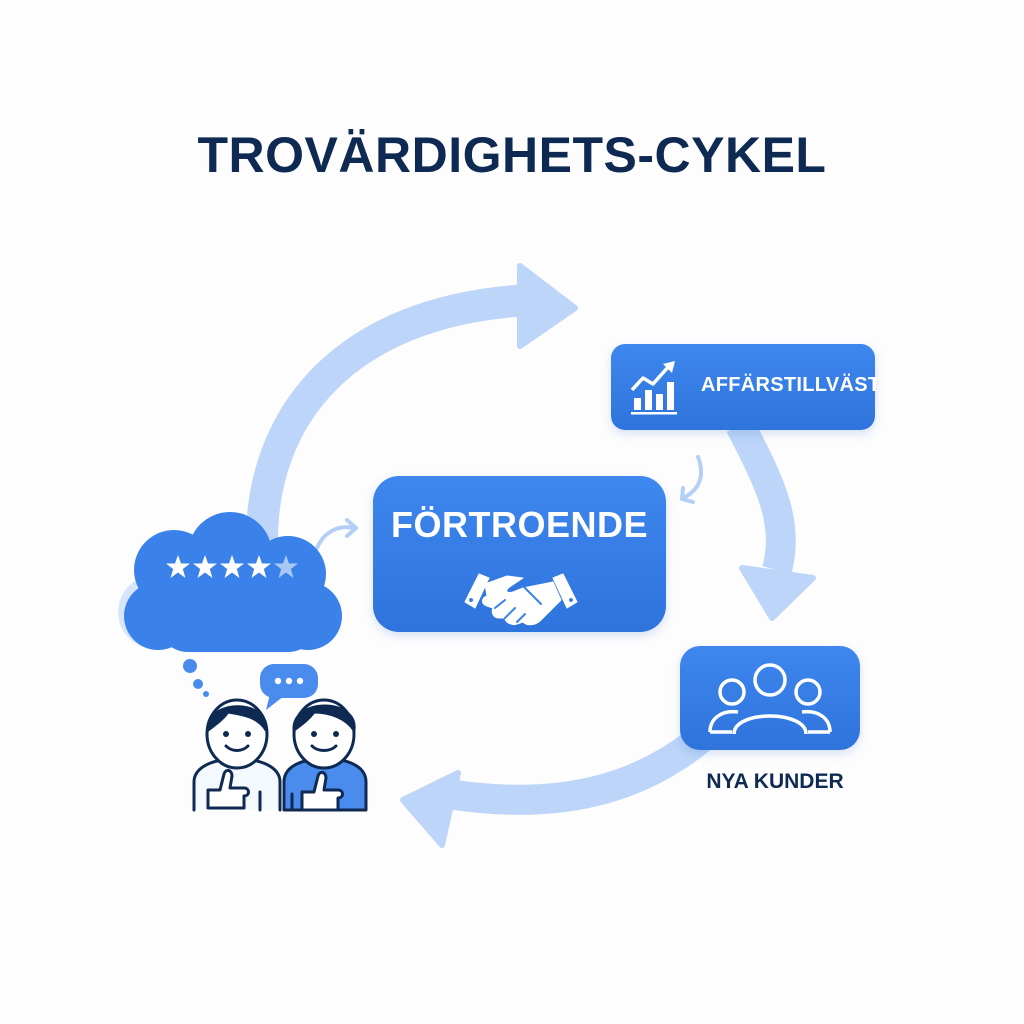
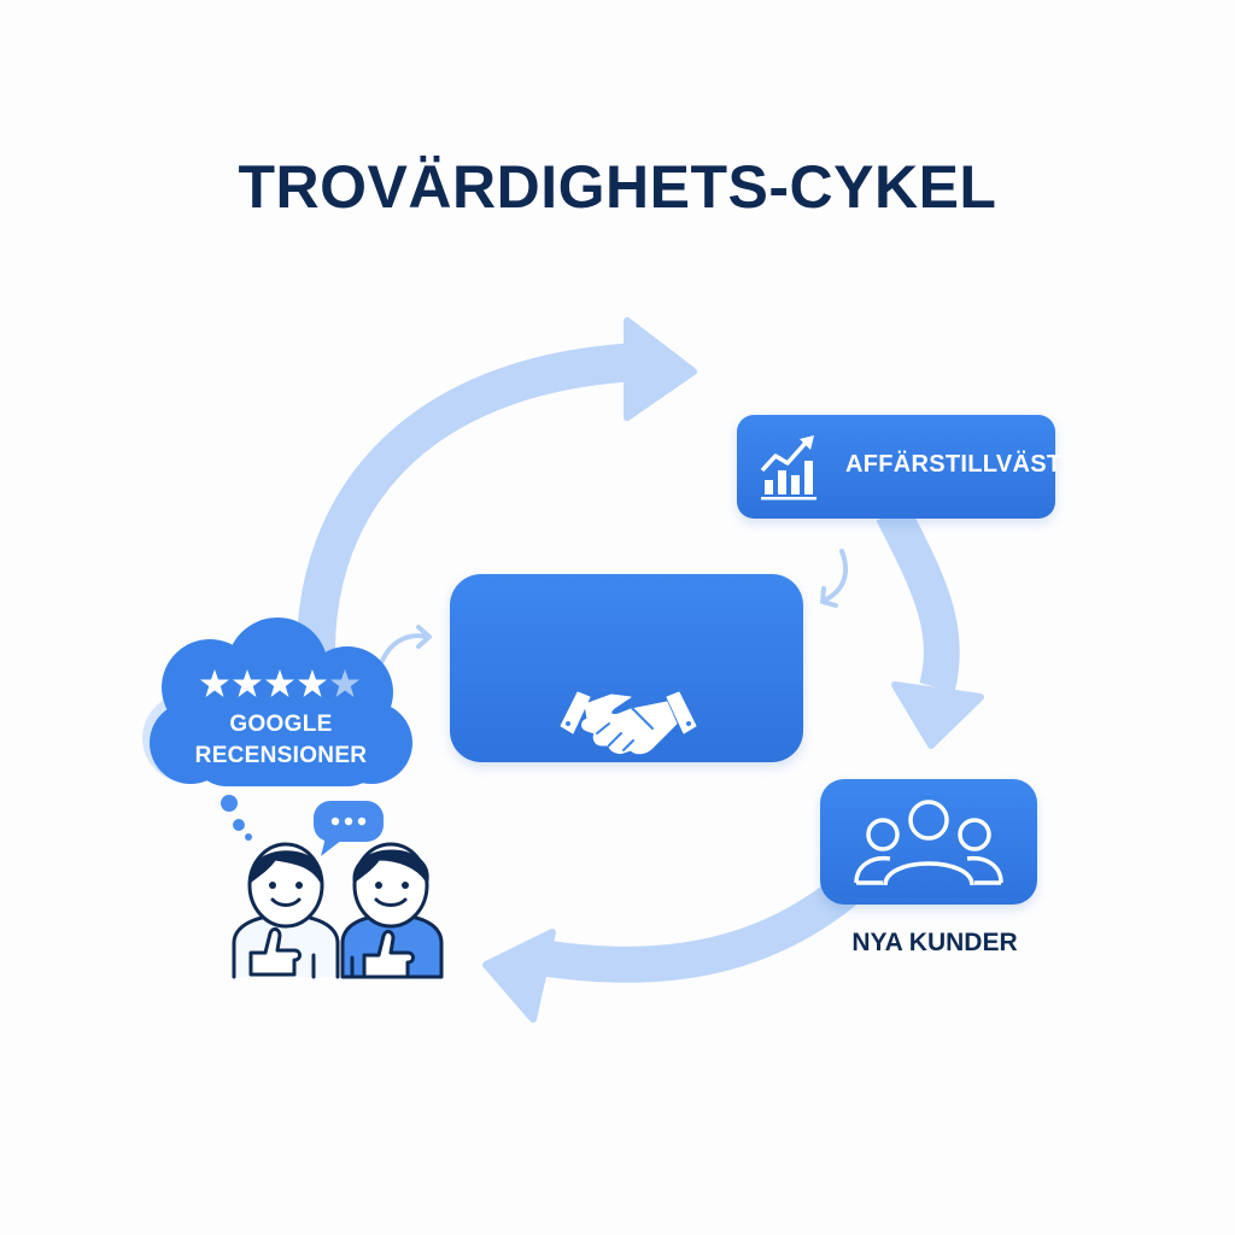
  TROVÄRDIGHETS-CYKEL
  AFFÄRSTILLVÄST
- FÖRTROENDE
  NYA KUNDER
+ GOOGLE
+ RECENSIONER
